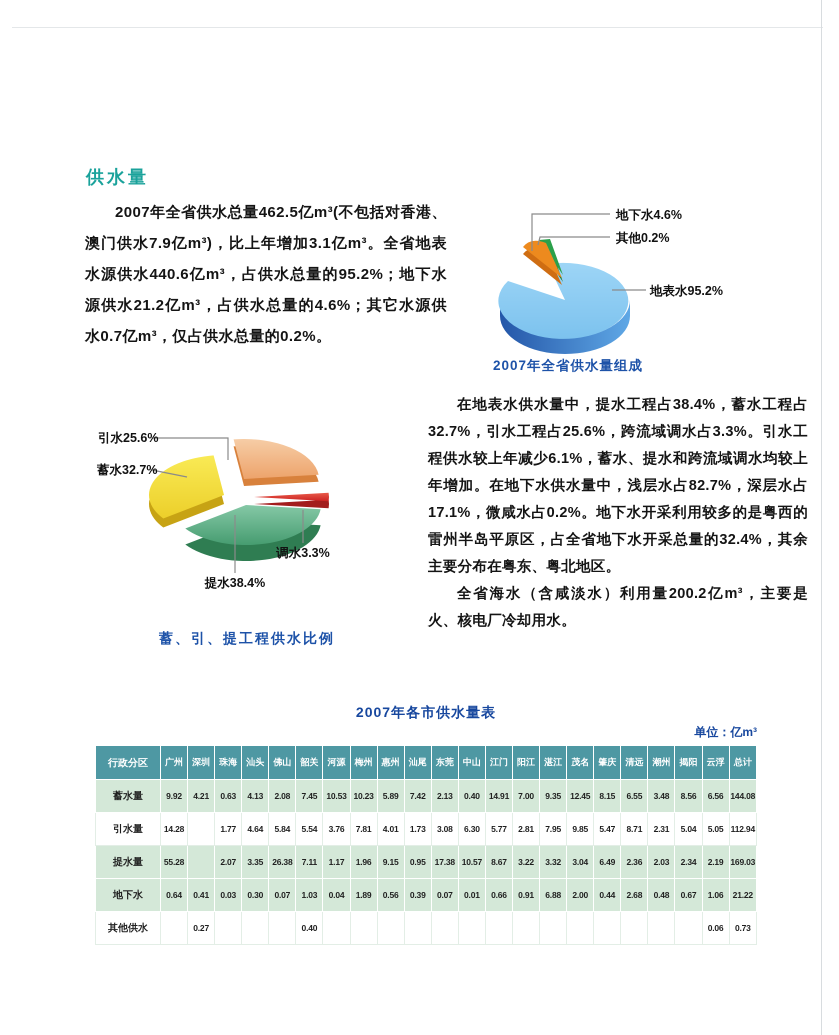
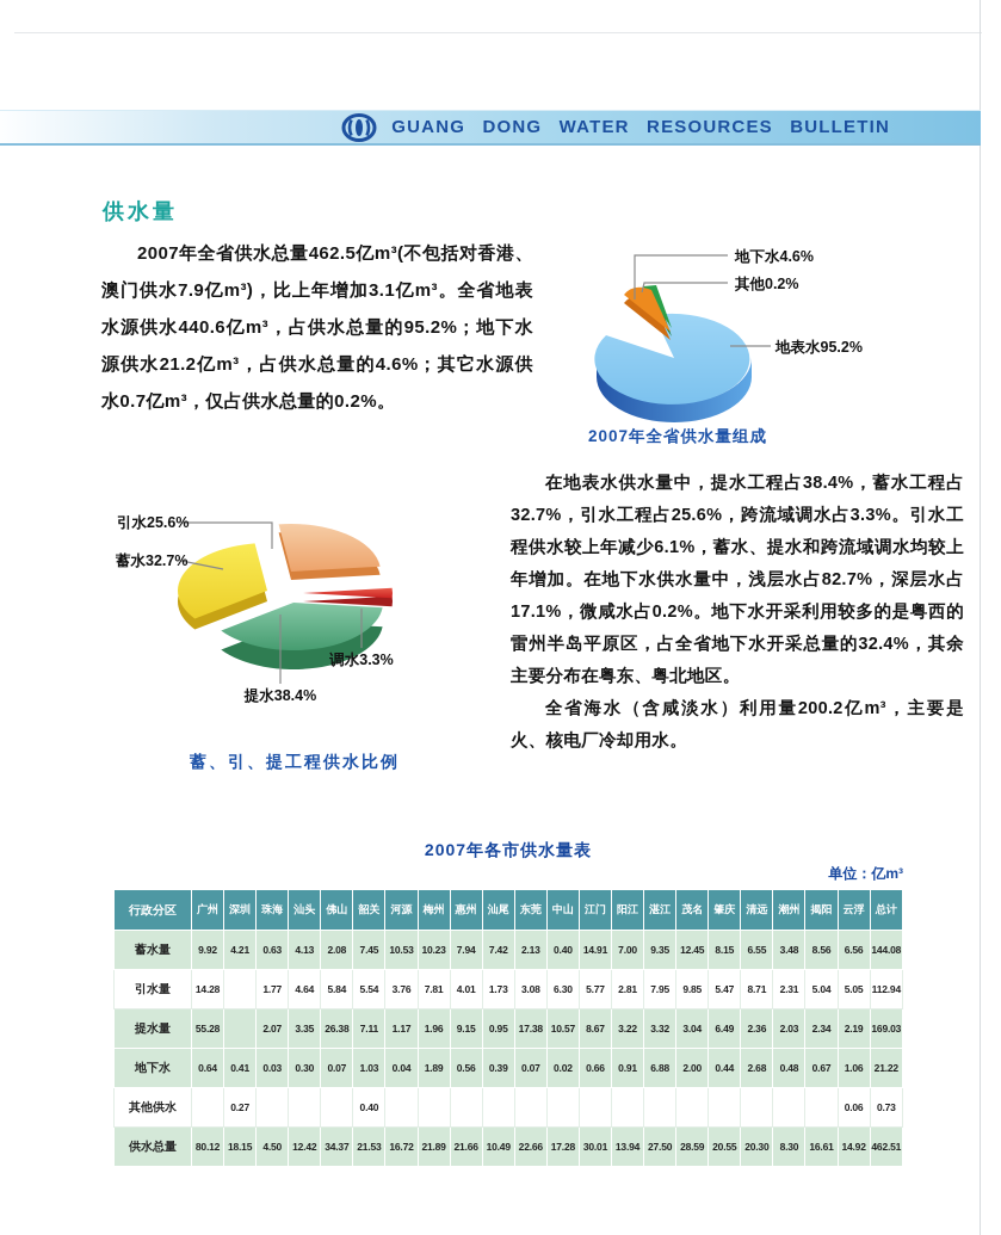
+ GUANG DONG WATER RESOURCES BULLETIN
  供水量
  2007年全省供水总量462.5亿m³(不包括对香港、澳门供水7.9亿m³)，比上年增加3.1亿m³。全省地表水源供水440.6亿m³，占供水总量的95.2%；地下水源供水21.2亿m³，占供水总量的4.6%；其它水源供水0.7亿m³，仅占供水总量的0.2%。
  地下水4.6%
  其他0.2%
  地表水95.2%
  2007年全省供水量组成
  在地表水供水量中，提水工程占38.4%，蓄水工程占32.7%，引水工程占25.6%，跨流域调水占3.3%。引水工程供水较上年减少6.1%，蓄水、提水和跨流域调水均较上年增加。在地下水供水量中，浅层水占82.7%，深层水占17.1%，微咸水占0.2%。地下水开采利用较多的是粤西的雷州半岛平原区，占全省地下水开采总量的32.4%，其余主要分布在粤东、粤北地区。
  全省海水（含咸淡水）利用量200.2亿m³，主要是火、核电厂冷却用水。
  引水25.6%
  蓄水32.7%
  调水3.3%
  提水38.4%
  蓄、引、提工程供水比例
  2007年各市供水量表
  单位：亿m³
  行政分区	广州	深圳	珠海	汕头	佛山	韶关	河源	梅州	惠州	汕尾	东莞	中山	江门	阳江	湛江	茂名	肇庆	清远	潮州	揭阳	云浮	总计
- 蓄水量	9.92	4.21	0.63	4.13	2.08	7.45	10.53	10.23	5.89	7.42	2.13	0.40	14.91	7.00	9.35	12.45	8.15	6.55	3.48	8.56	6.56	144.08
+ 蓄水量	9.92	4.21	0.63	4.13	2.08	7.45	10.53	10.23	7.94	7.42	2.13	0.40	14.91	7.00	9.35	12.45	8.15	6.55	3.48	8.56	6.56	144.08
  引水量	14.28		1.77	4.64	5.84	5.54	3.76	7.81	4.01	1.73	3.08	6.30	5.77	2.81	7.95	9.85	5.47	8.71	2.31	5.04	5.05	112.94
  提水量	55.28		2.07	3.35	26.38	7.11	1.17	1.96	9.15	0.95	17.38	10.57	8.67	3.22	3.32	3.04	6.49	2.36	2.03	2.34	2.19	169.03
- 地下水	0.64	0.41	0.03	0.30	0.07	1.03	0.04	1.89	0.56	0.39	0.07	0.01	0.66	0.91	6.88	2.00	0.44	2.68	0.48	0.67	1.06	21.22
+ 地下水	0.64	0.41	0.03	0.30	0.07	1.03	0.04	1.89	0.56	0.39	0.07	0.02	0.66	0.91	6.88	2.00	0.44	2.68	0.48	0.67	1.06	21.22
  其他供水		0.27				0.40															0.06	0.73
+ 供水总量	80.12	18.15	4.50	12.42	34.37	21.53	16.72	21.89	21.66	10.49	22.66	17.28	30.01	13.94	27.50	28.59	20.55	20.30	8.30	16.61	14.92	462.51
